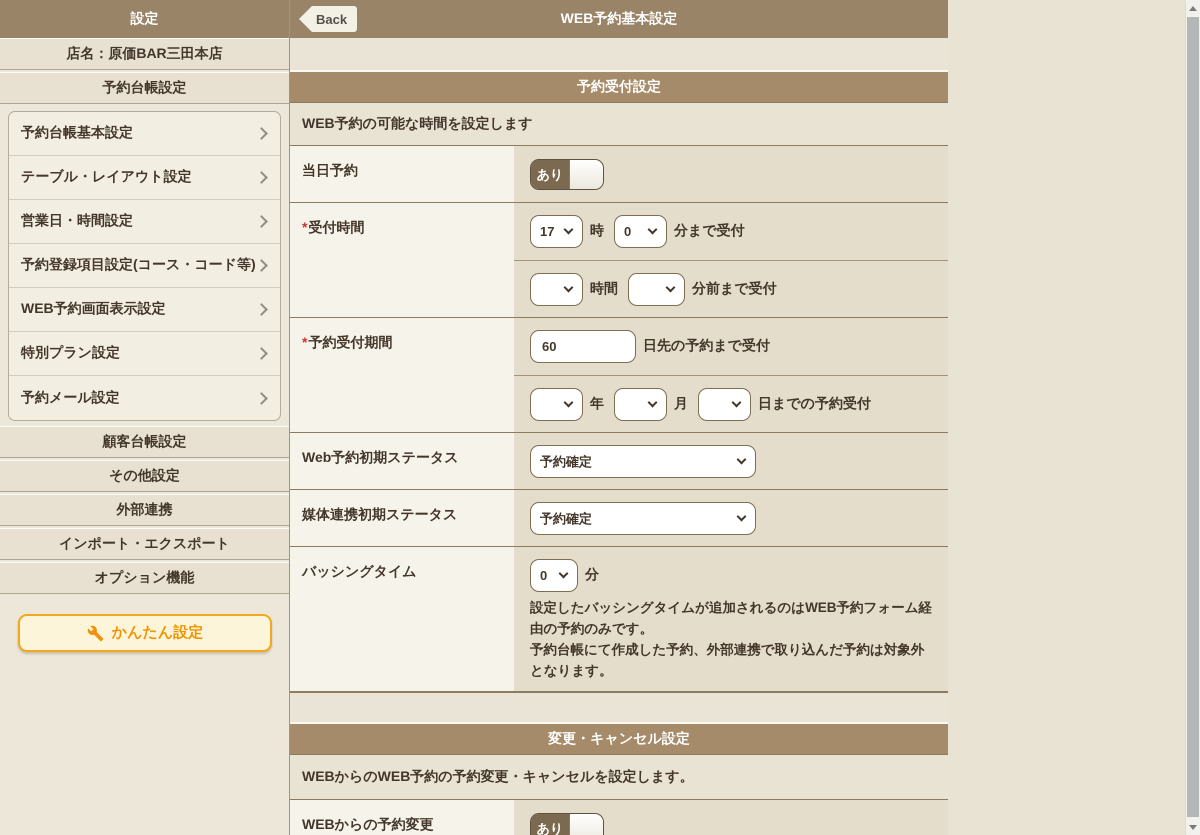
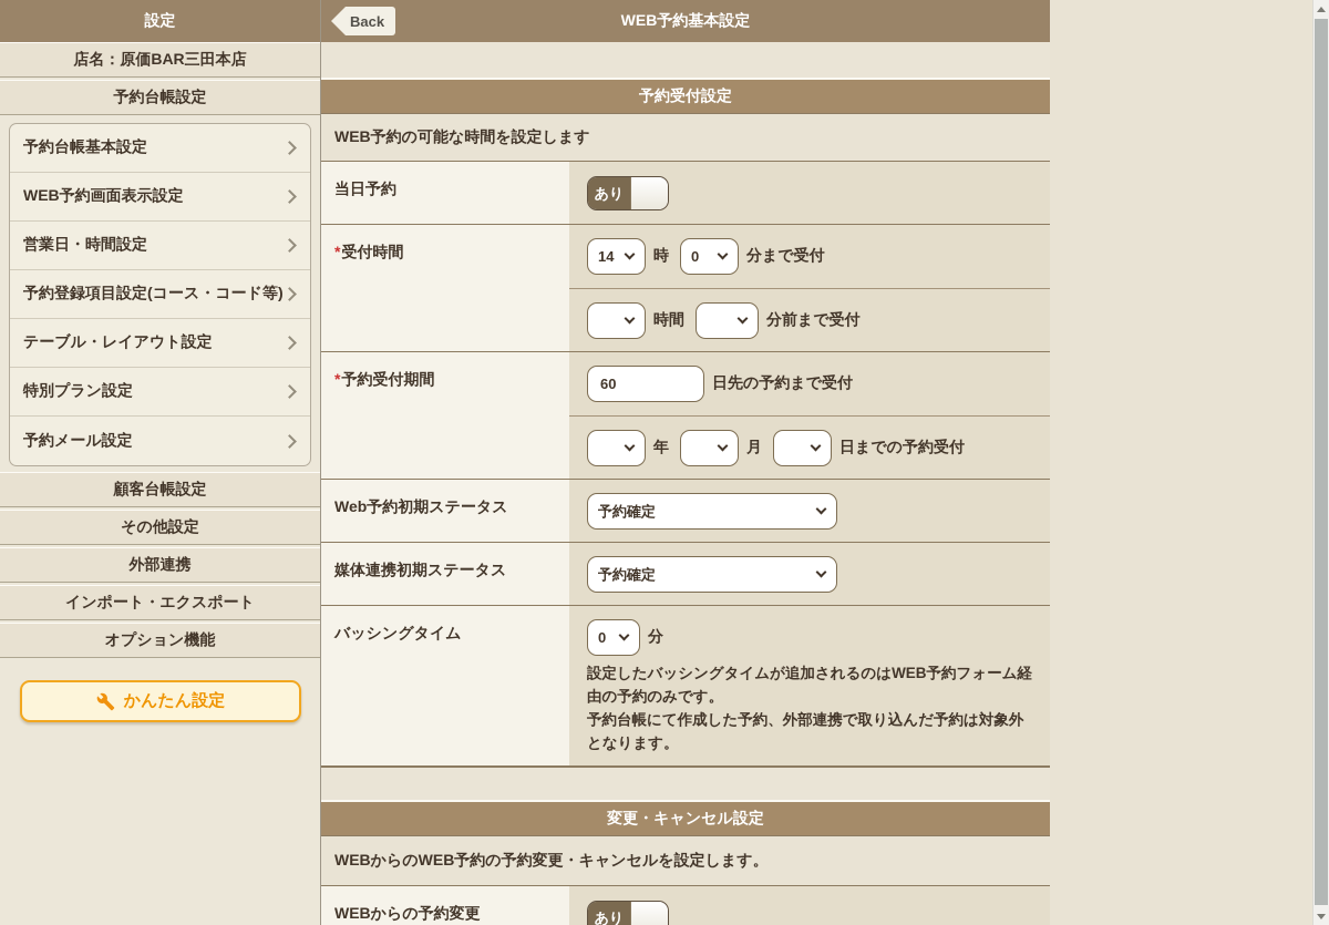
  設定
  店名：原価BAR三田本店
  予約台帳設定
  予約台帳基本設定
- テーブル・レイアウト設定
+ WEB予約画面表示設定
  営業日・時間設定
  予約登録項目設定(コース・コード等)
- WEB予約画面表示設定
+ テーブル・レイアウト設定
  特別プラン設定
  予約メール設定
  顧客台帳設定
  その他設定
  外部連携
  インポート・エクスポート
  オプション機能
  かんたん設定
  Back
  WEB予約基本設定
  予約受付設定
  WEB予約の可能な時間を設定します
  当日予約
  あり
  *受付時間
- 17
+ 14
  時
  0
  分まで受付
  時間
  分前まで受付
  *予約受付期間
  60
  日先の予約まで受付
  年
  月
  日までの予約受付
  Web予約初期ステータス
  予約確定
  媒体連携初期ステータス
  予約確定
  バッシングタイム
  0
  分
  設定したバッシングタイムが追加されるのはWEB予約フォーム経由の予約のみです。
  予約台帳にて作成した予約、外部連携で取り込んだ予約は対象外となります。
  変更・キャンセル設定
  WEBからのWEB予約の予約変更・キャンセルを設定します。
  WEBからの予約変更
  あり
